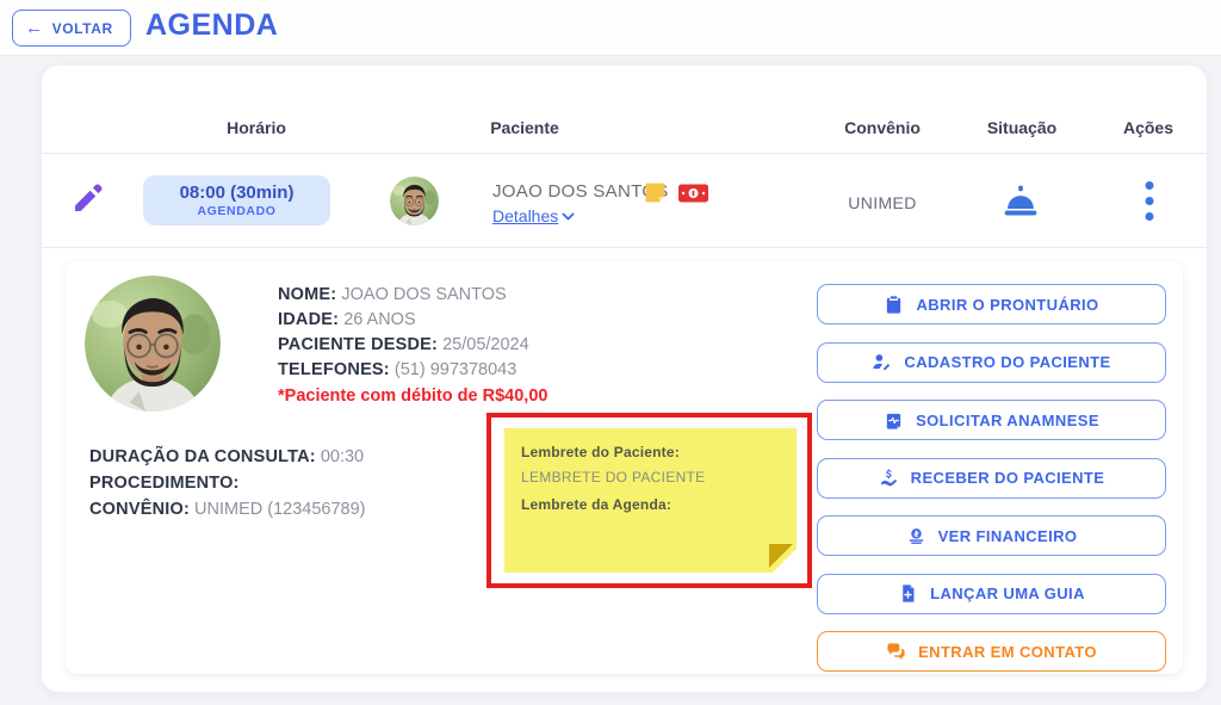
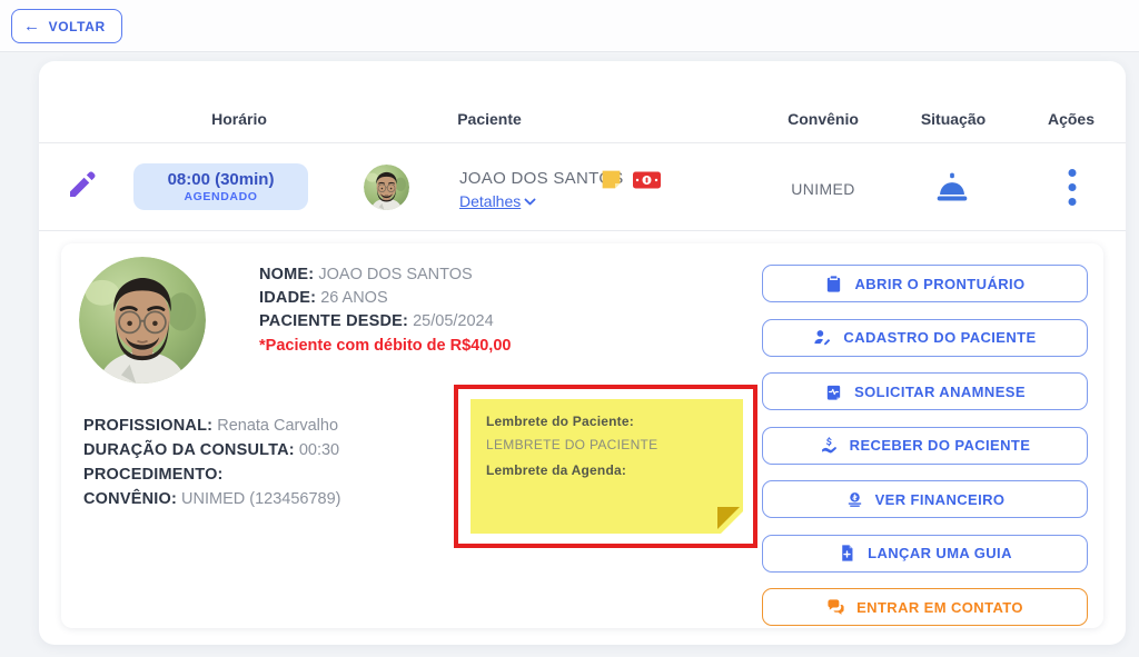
  ←
  VOLTAR
- AGENDA
  Horário
  Paciente
  Convênio
  Situação
  Ações
  08:00 (30min)
  AGENDADO
  JOAO DOS SANT
  Detalhes
  UNIMED
  NOME: JOAO DOS SANTOS
  IDADE: 26 ANOS
  PACIENTE DESDE: 25/05/2024
- TELEFONES: (51) 997378043
  *Paciente com débito de R$40,00
+ PROFISSIONAL: Renata Carvalho
  DURAÇÃO DA CONSULTA: 00:30
  PROCEDIMENTO:
  CONVÊNIO: UNIMED (123456789)
  Lembrete do Paciente:
  LEMBRETE DO PACIENTE
  Lembrete da Agenda:
  ABRIR O PRONTUÁRIO
  CADASTRO DO PACIENTE
  SOLICITAR ANAMNESE
  RECEBER DO PACIENTE
  VER FINANCEIRO
  LANÇAR UMA GUIA
  ENTRAR EM CONTATO
